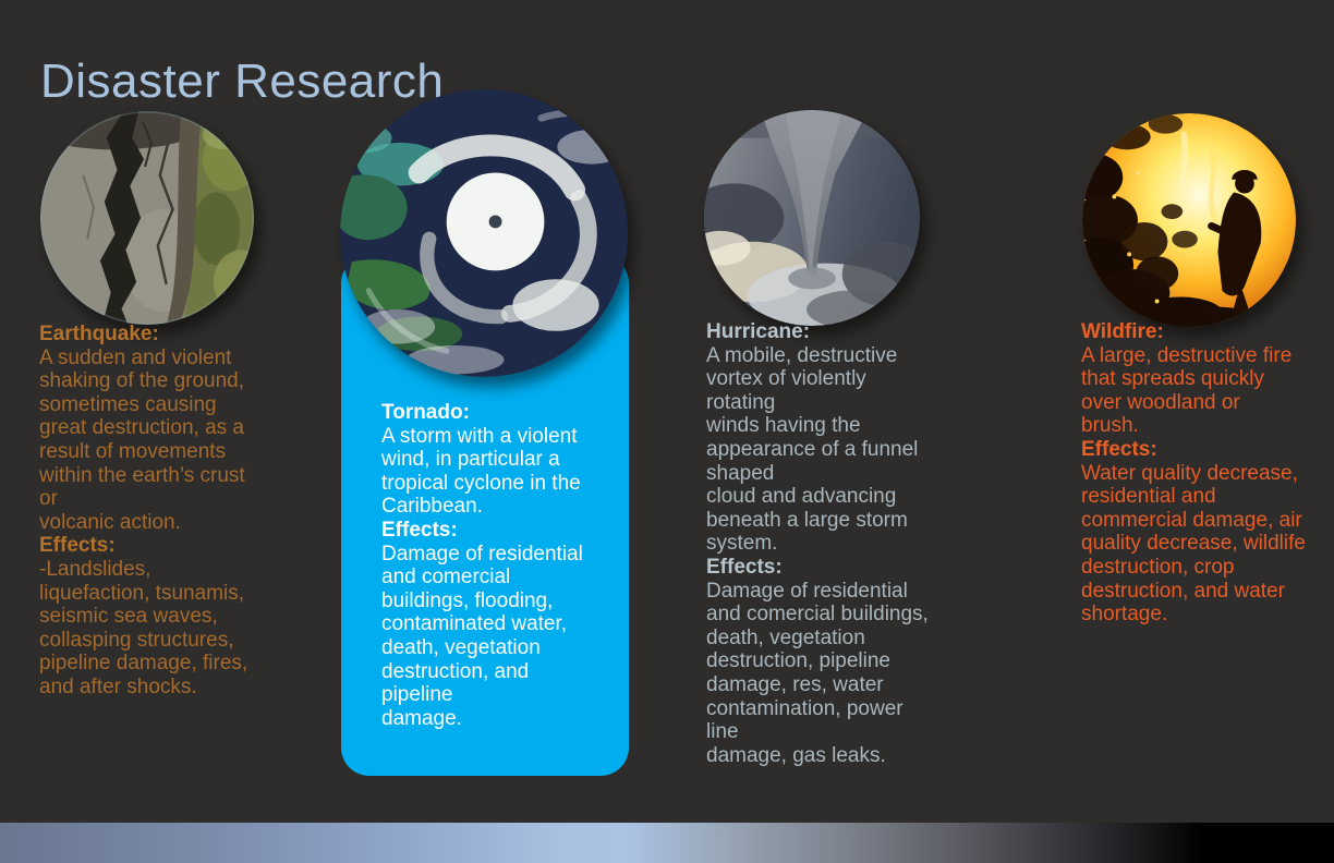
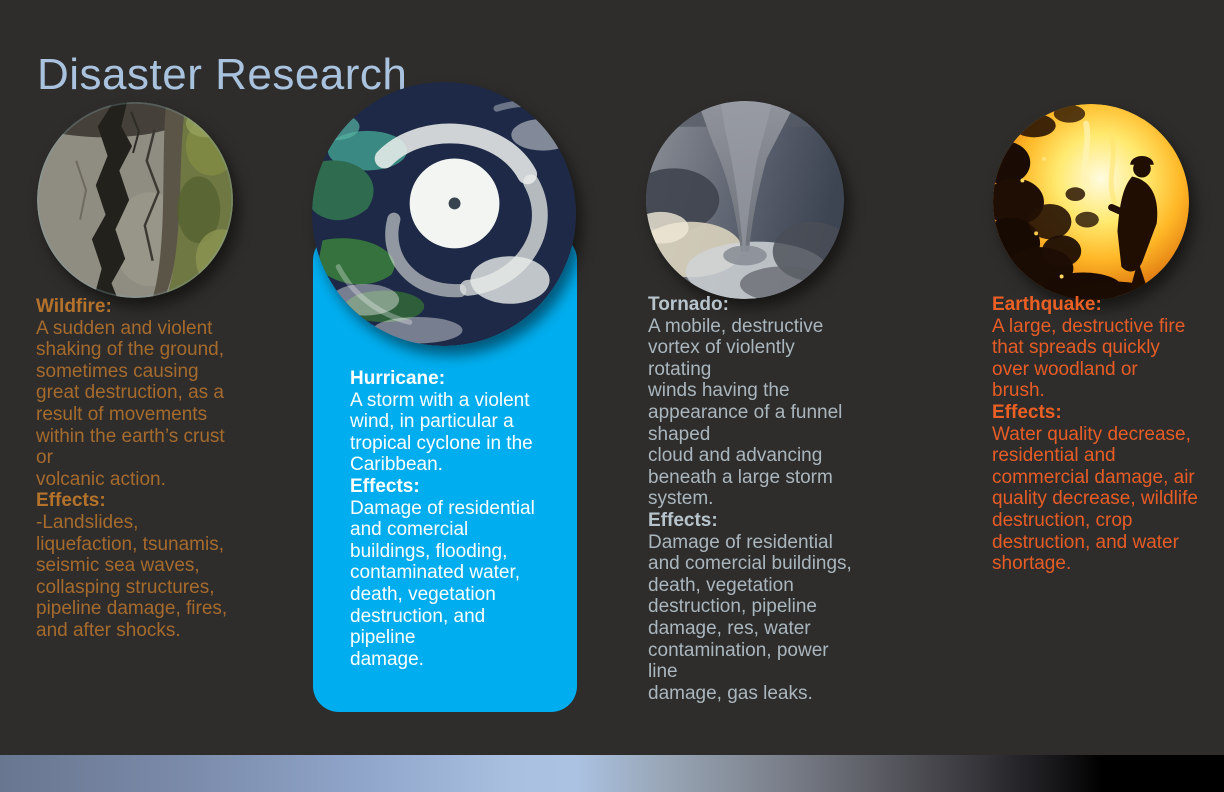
  Disaster Research
- Earthquake:
+ Wildfire:
  A sudden and violent
  shaking of the ground,
  sometimes causing
  great destruction, as a
  result of movements
  within the earth’s crust
  or
  volcanic action.
  Effects:
  -Landslides,
  liquefaction, tsunamis,
  seismic sea waves,
  collasping structures,
  pipeline damage, fires,
  and after shocks.
- Tornado:
+ Hurricane:
  A storm with a violent
  wind, in particular a
  tropical cyclone in the
  Caribbean.
  Effects:
  Damage of residential
  and comercial
  buildings, flooding,
  contaminated water,
  death, vegetation
  destruction, and
  pipeline
  damage.
- Hurricane:
+ Tornado:
  A mobile, destructive
  vortex of violently
  rotating
  winds having the
  appearance of a funnel
  shaped
  cloud and advancing
  beneath a large storm
  system.
  Effects:
  Damage of residential
  and comercial buildings,
  death, vegetation
  destruction, pipeline
  damage, res, water
  contamination, power
  line
  damage, gas leaks.
- Wildfire:
+ Earthquake:
  A large, destructive fire
  that spreads quickly
  over woodland or
  brush.
  Effects:
  Water quality decrease,
  residential and
  commercial damage, air
  quality decrease, wildlife
  destruction, crop
  destruction, and water
  shortage.
